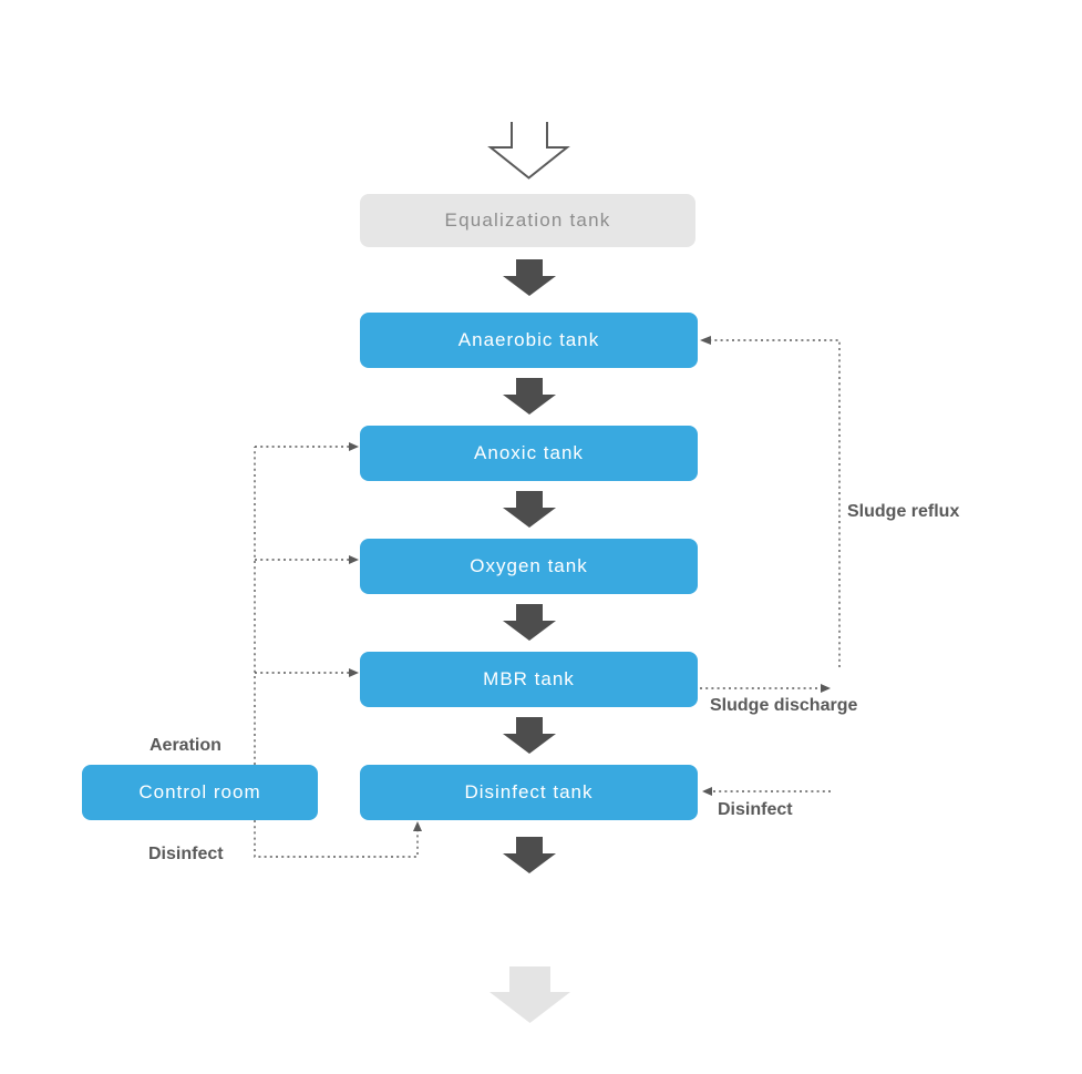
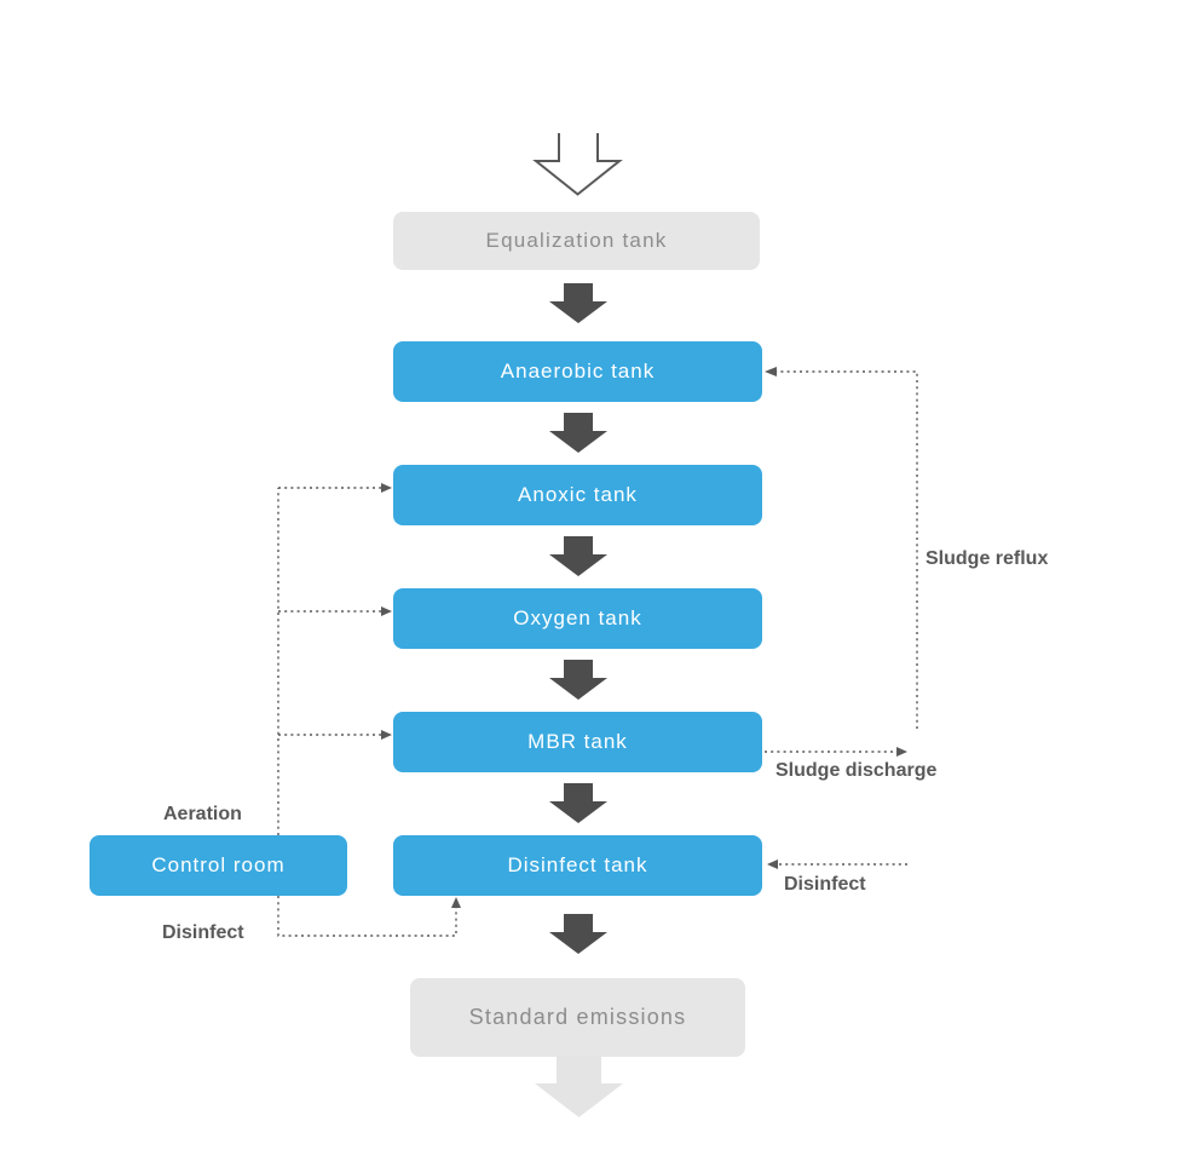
  Equalization tank
  Anaerobic tank
  Anoxic tank
  Oxygen tank
  MBR tank
  Disinfect tank
+ Standard emissions
  Control room
  Sludge reflux
  Sludge discharge
  Disinfect
  Aeration
  Disinfect
